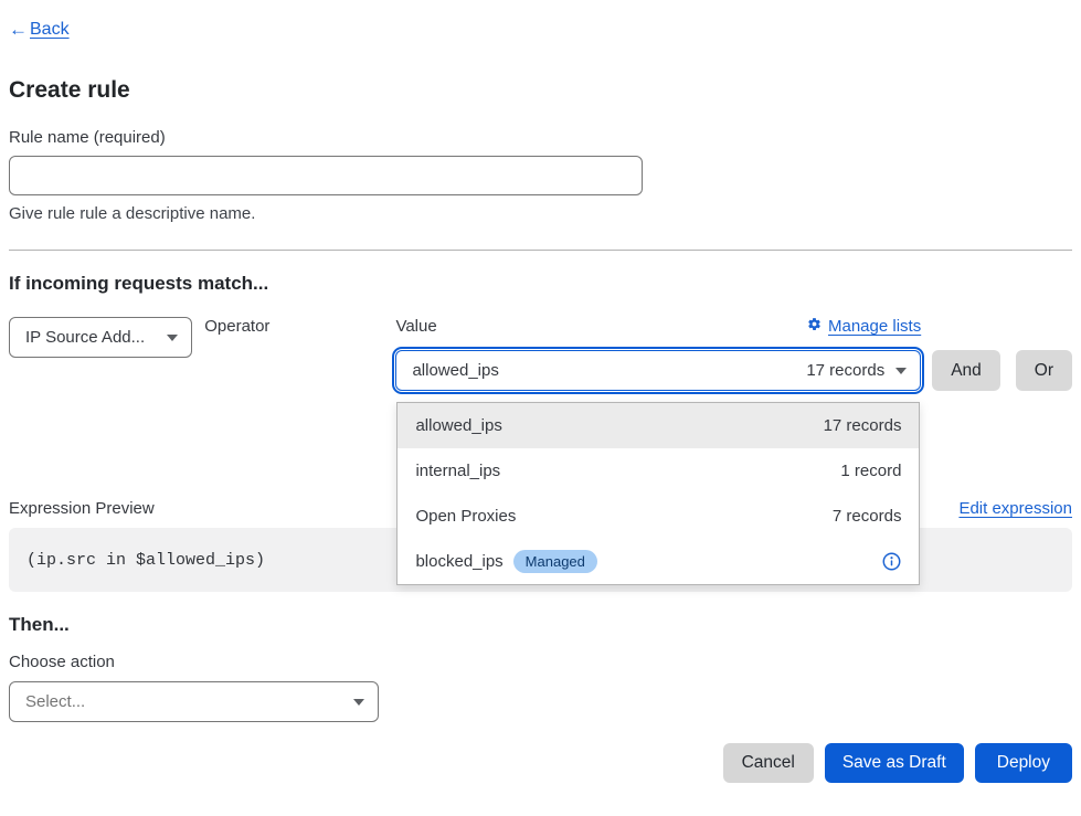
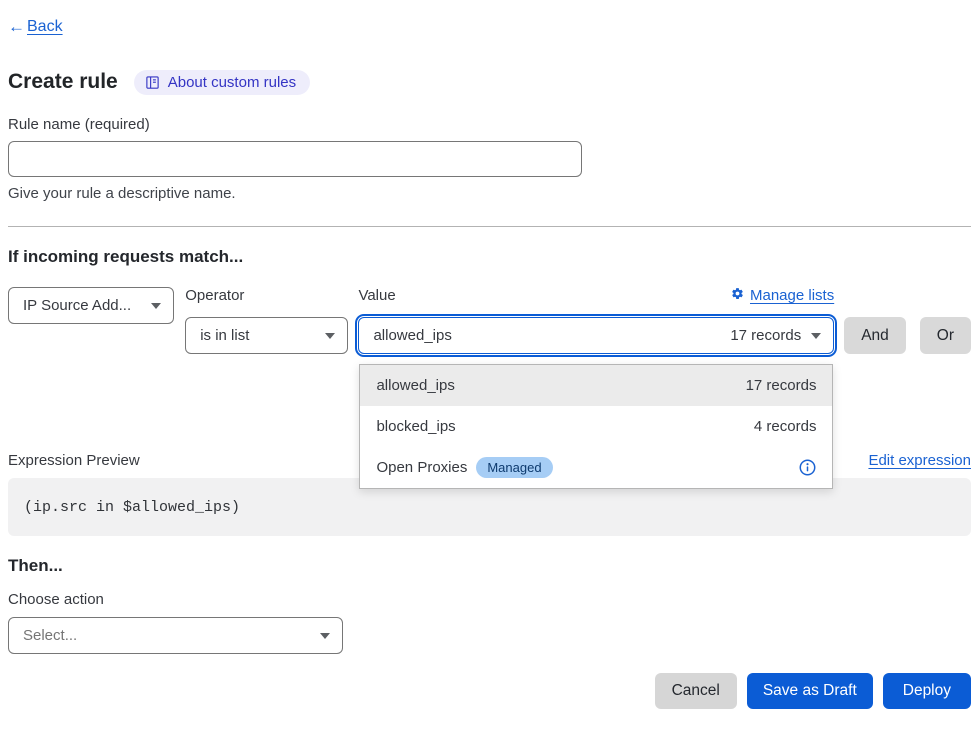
  ←
  Back
  Create rule
+ About custom rules
  Rule name (required)
- Give rule rule a descriptive name.
+ Give your rule a descriptive name.
  If incoming requests match...
  IP Source Add...
  Operator
+ is in list
  Value
  Manage lists
  allowed_ips
  17 records
  allowed_ips
  17 records
- internal_ips
- 1 record
- Open Proxies
+ blocked_ips
- 7 records
+ 4 records
- blocked_ips
+ Open Proxies
  Managed
  And
  Or
  Expression Preview
  Edit expression
  (ip.src in $allowed_ips)
  Then...
  Choose action
  Select...
  Cancel
  Save as Draft
  Deploy
